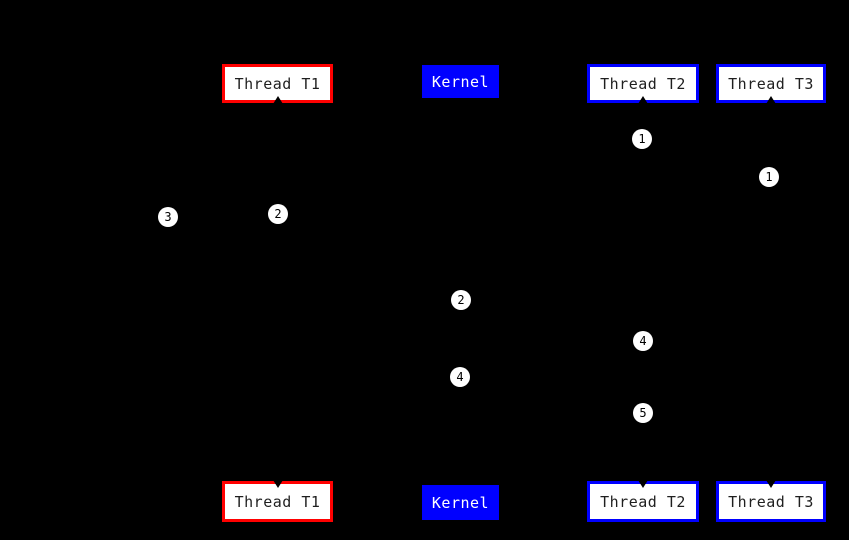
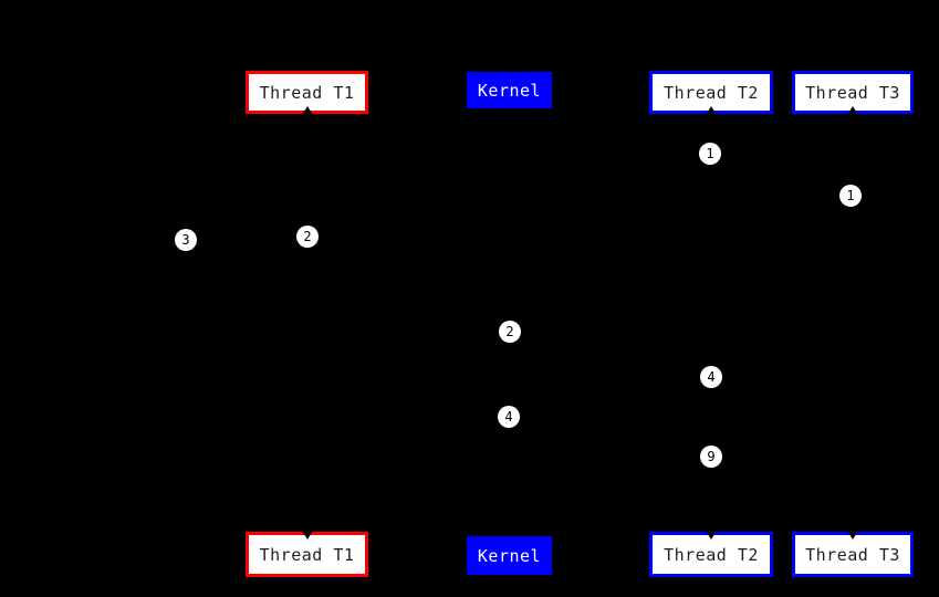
  Thread T1
  Kernel
  Thread T2
  Thread T3
  Thread T1
  Kernel
  Thread T2
  Thread T3
  3
  2
  1
  1
  2
  4
  4
- 5
+ 9
